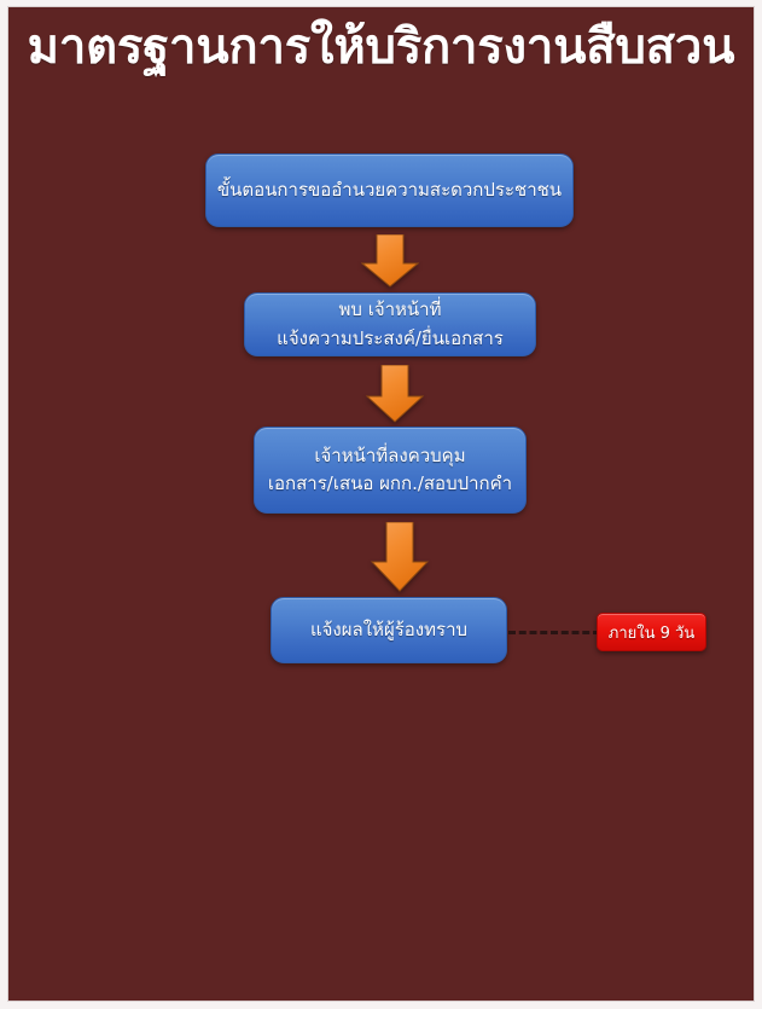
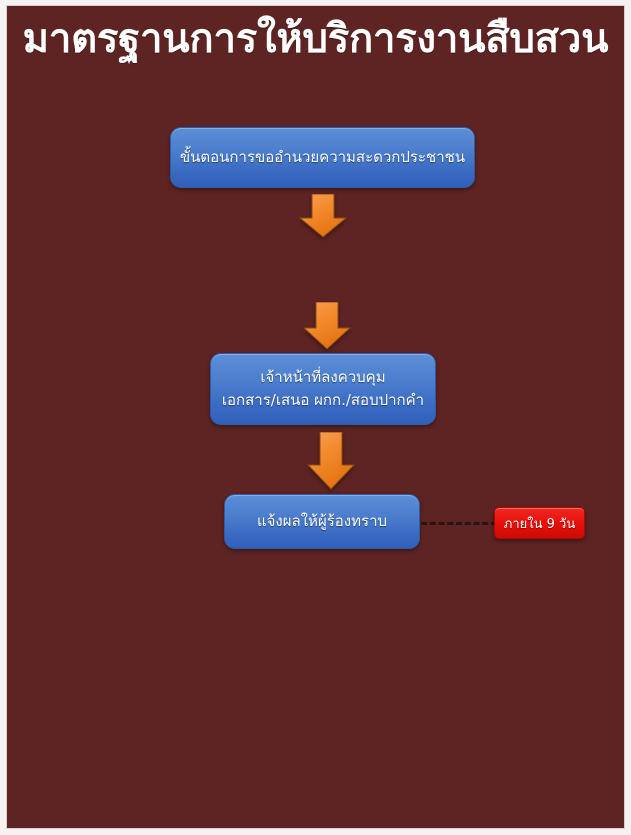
  มาตรฐานการให้บริการงานสืบสวน
  ขั้นตอนการขออำนวยความสะดวกประชาชน
- พบ เจ้าหน้าที่
- แจ้งความประสงค์/ยื่นเอกสาร
  เจ้าหน้าที่ลงควบคุม
  เอกสาร/เสนอ ผกก./สอบปากคำ
  แจ้งผลให้ผู้ร้องทราบ
  ภายใน 9 วัน
